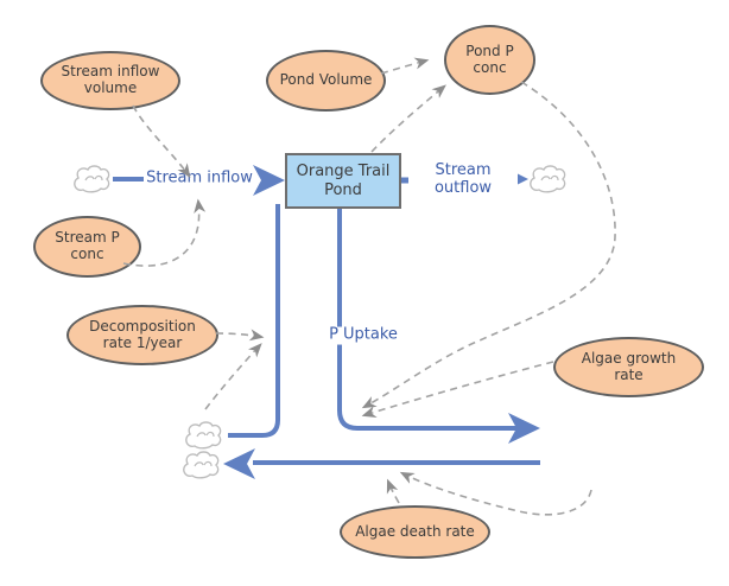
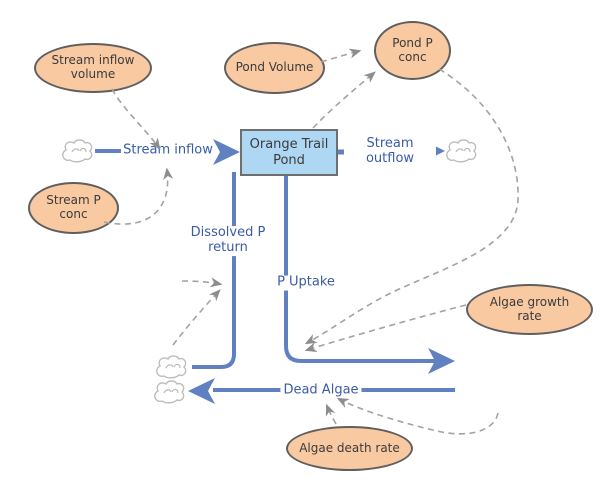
  Stream inflow
  volume
  Pond Volume
  Pond P
  conc
  Stream P
  conc
- Decomposition
- rate 1/year
  Algae growth
  rate
  Algae death rate
  Orange Trail
  Pond
  Stream inflow
  Stream
  outflow
+ Dissolved P
+ return
  P Uptake
+ Dead Algae
